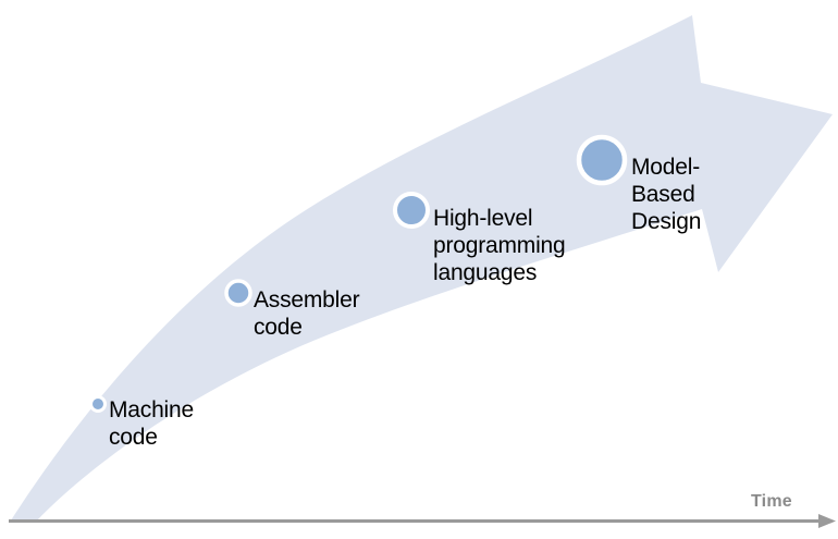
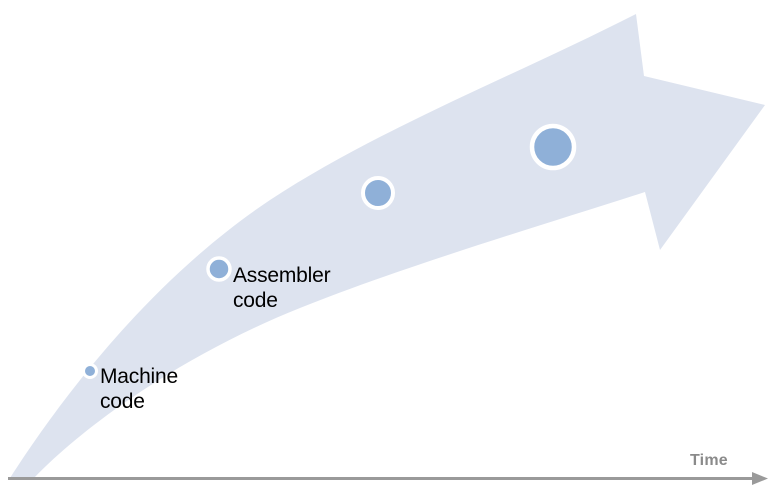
  Machine
  code
  Assembler
  code
- High-level
- programming
- languages
- Model-
- Based
- Design
  Time
